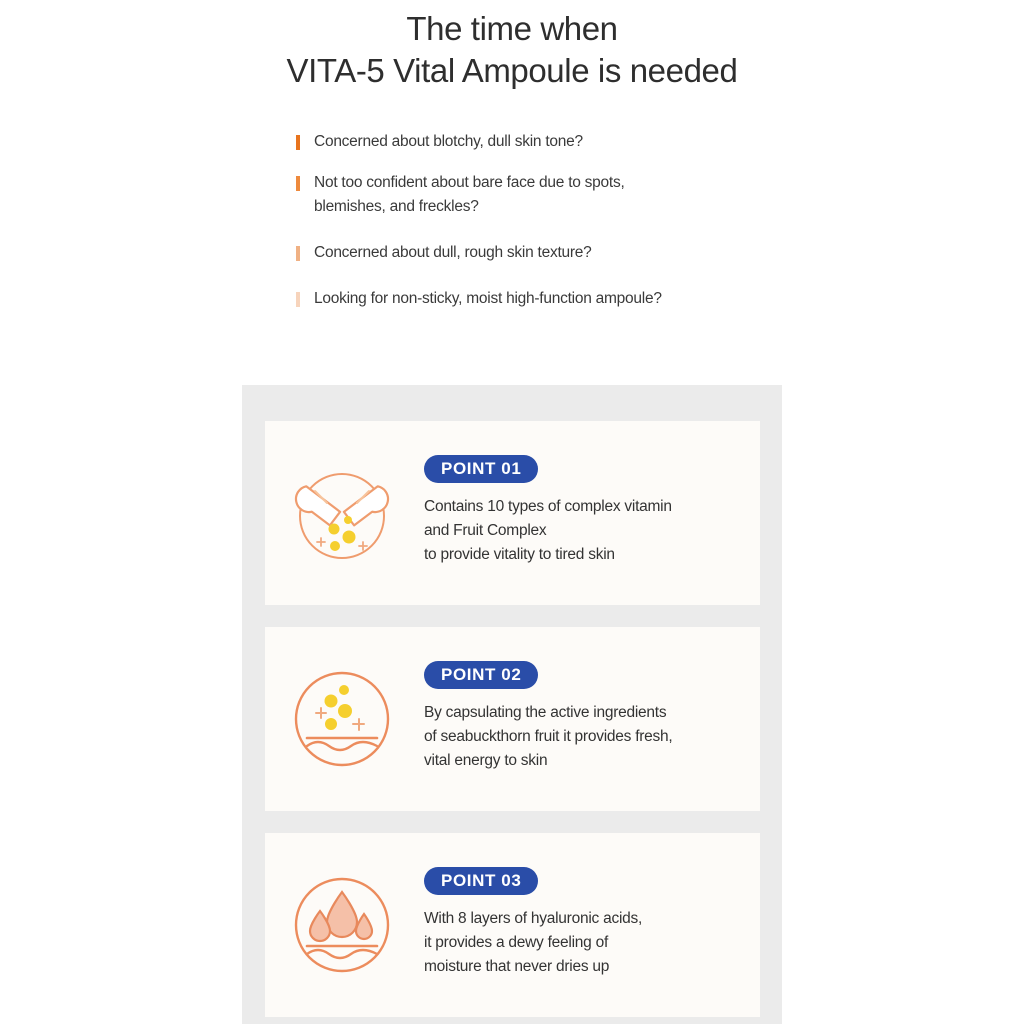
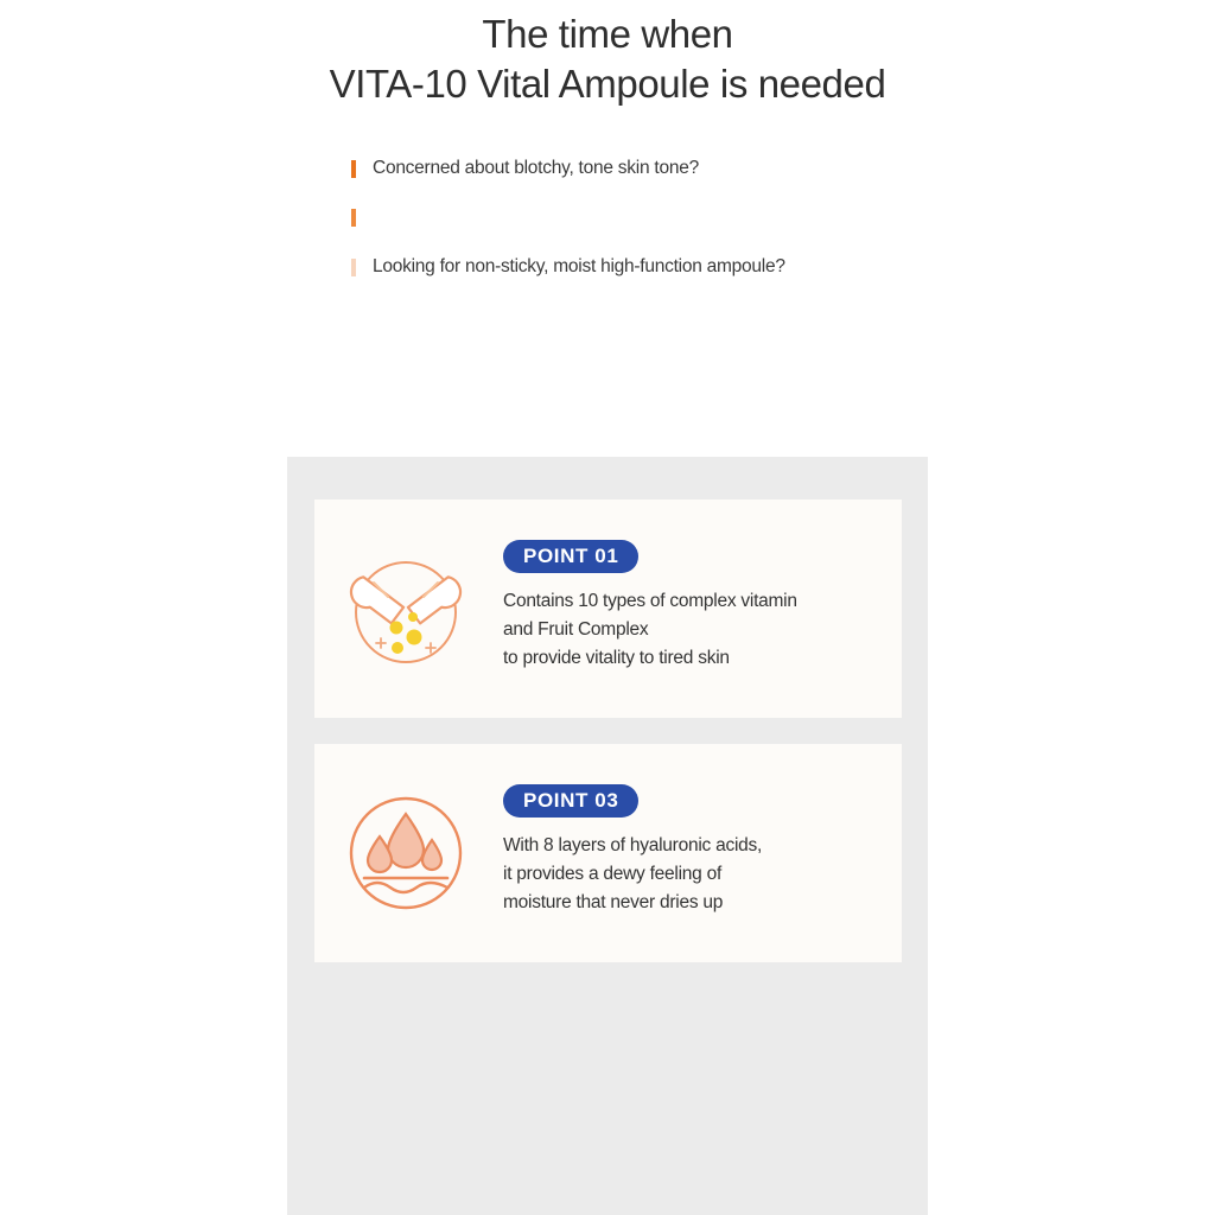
  The time when
- VITA-5 Vital Ampoule is needed
+ VITA-10 Vital Ampoule is needed
- Concerned about blotchy, dull skin tone?
+ Concerned about blotchy, tone skin tone?
- Not too confident about bare face due to spots,
- blemishes, and freckles?
- Concerned about dull, rough skin texture?
  Looking for non-sticky, moist high-function ampoule?
  POINT 01
  Contains 10 types of complex vitamin
  and Fruit Complex
  to provide vitality to tired skin
- POINT 02
- By capsulating the active ingredients
- of seabuckthorn fruit it provides fresh,
- vital energy to skin
  POINT 03
  With 8 layers of hyaluronic acids,
  it provides a dewy feeling of
  moisture that never dries up
